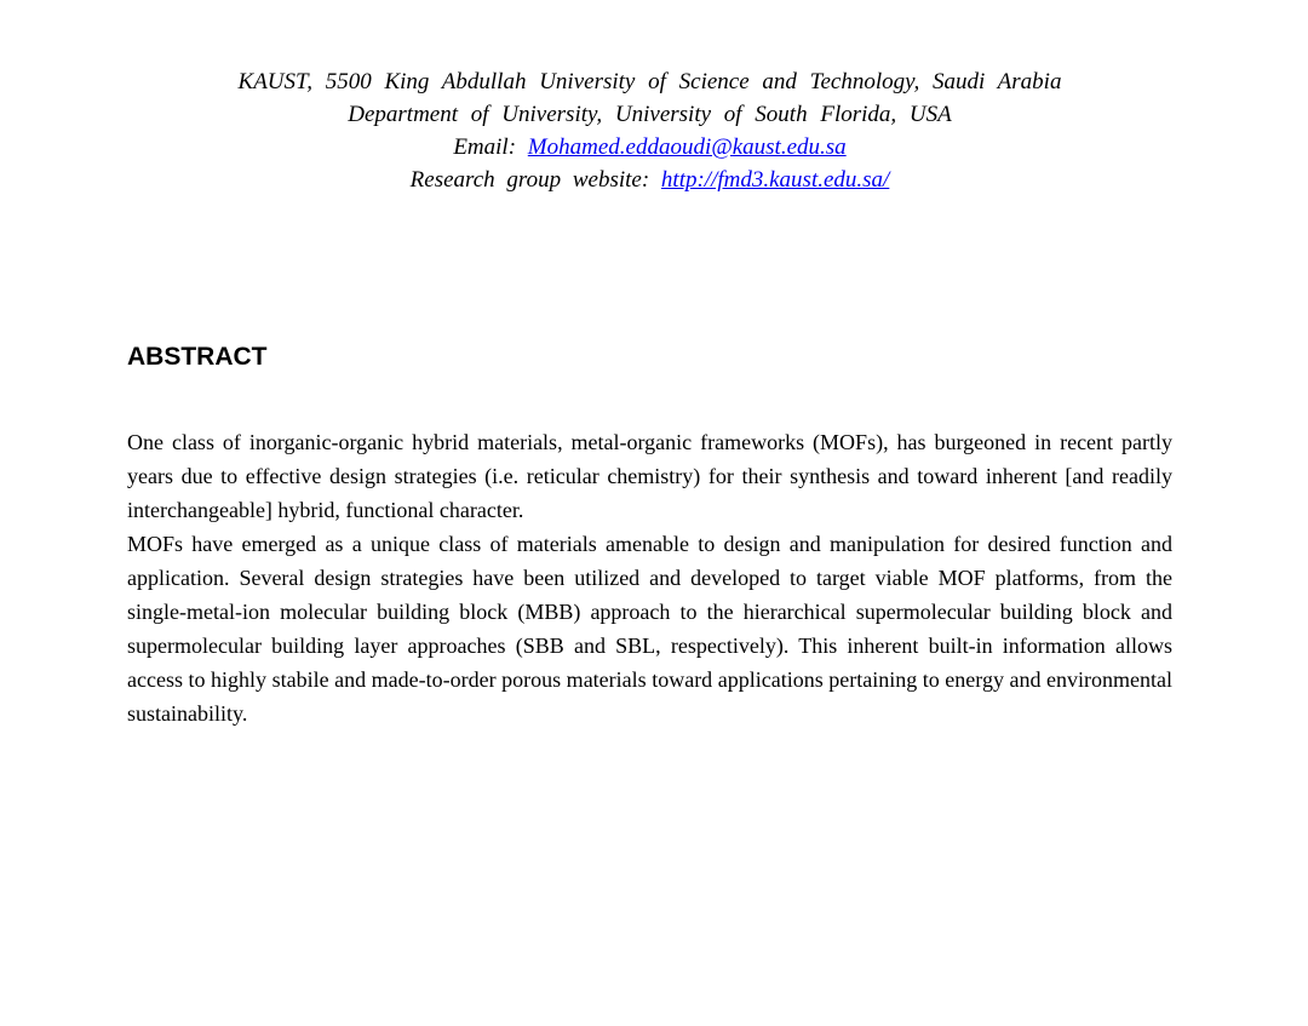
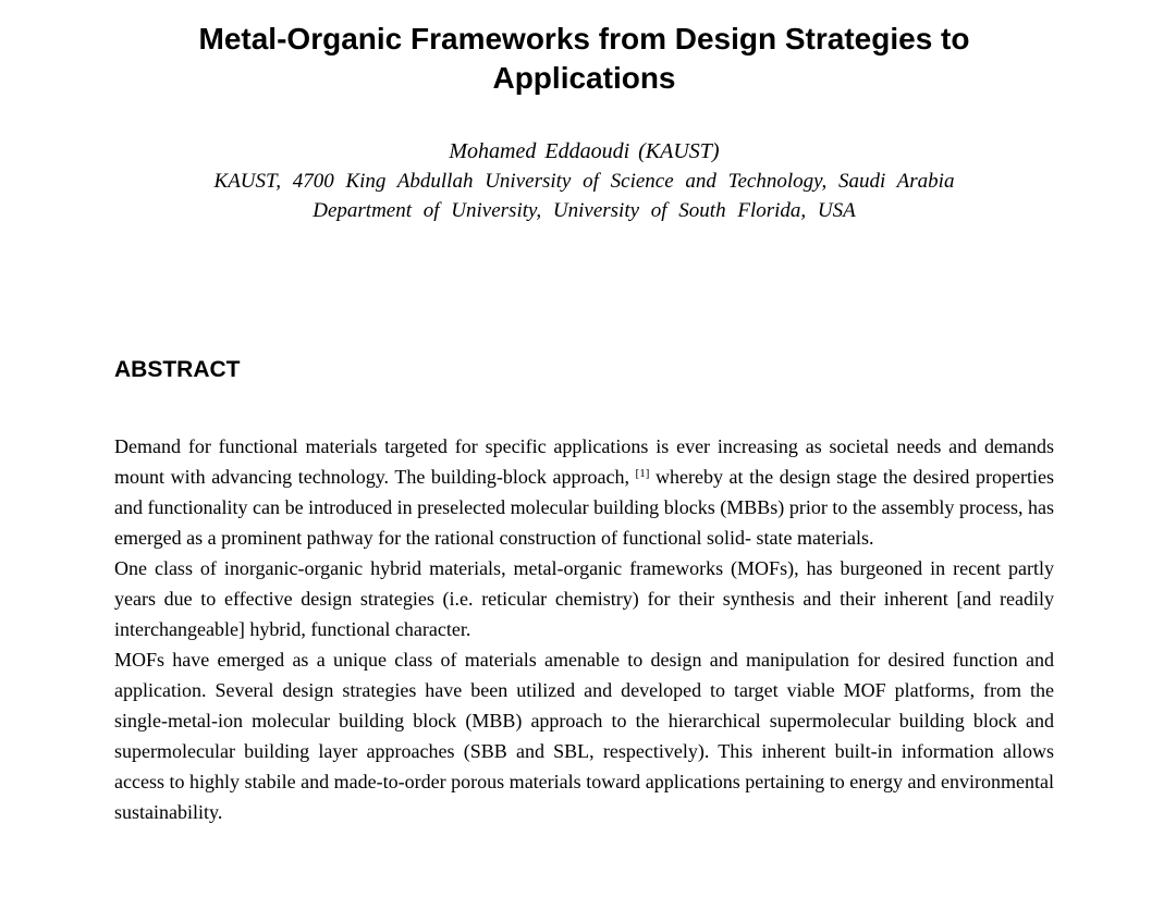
+ Metal-Organic Frameworks from Design Strategies to Applications
+ Mohamed Eddaoudi (KAUST)
- KAUST, 5500 King Abdullah University of Science and Technology, Saudi Arabia
+ KAUST, 4700 King Abdullah University of Science and Technology, Saudi Arabia
  Department of University, University of South Florida, USA
- Email: Mohamed.eddaoudi@kaust.edu.sa
- Research group website: http://fmd3.kaust.edu.sa/
  ABSTRACT
+ Demand for functional materials targeted for specific applications is ever increasing as societal needs and demands mount with advancing technology. The building-block approach, [1] whereby at the design stage the desired properties and functionality can be introduced in preselected molecular building blocks (MBBs) prior to the assembly process, has emerged as a prominent pathway for the rational construction of functional solid- state materials.
- One class of inorganic-organic hybrid materials, metal-organic frameworks (MOFs), has burgeoned in recent partly years due to effective design strategies (i.e. reticular chemistry) for their synthesis and toward inherent [and readily interchangeable] hybrid, functional character.
+ One class of inorganic-organic hybrid materials, metal-organic frameworks (MOFs), has burgeoned in recent partly years due to effective design strategies (i.e. reticular chemistry) for their synthesis and their inherent [and readily interchangeable] hybrid, functional character.
  MOFs have emerged as a unique class of materials amenable to design and manipulation for desired function and application. Several design strategies have been utilized and developed to target viable MOF platforms, from the single-metal-ion molecular building block (MBB) approach to the hierarchical supermolecular building block and supermolecular building layer approaches (SBB and SBL, respectively). This inherent built-in information allows access to highly stabile and made-to-order porous materials toward applications pertaining to energy and environmental sustainability.
